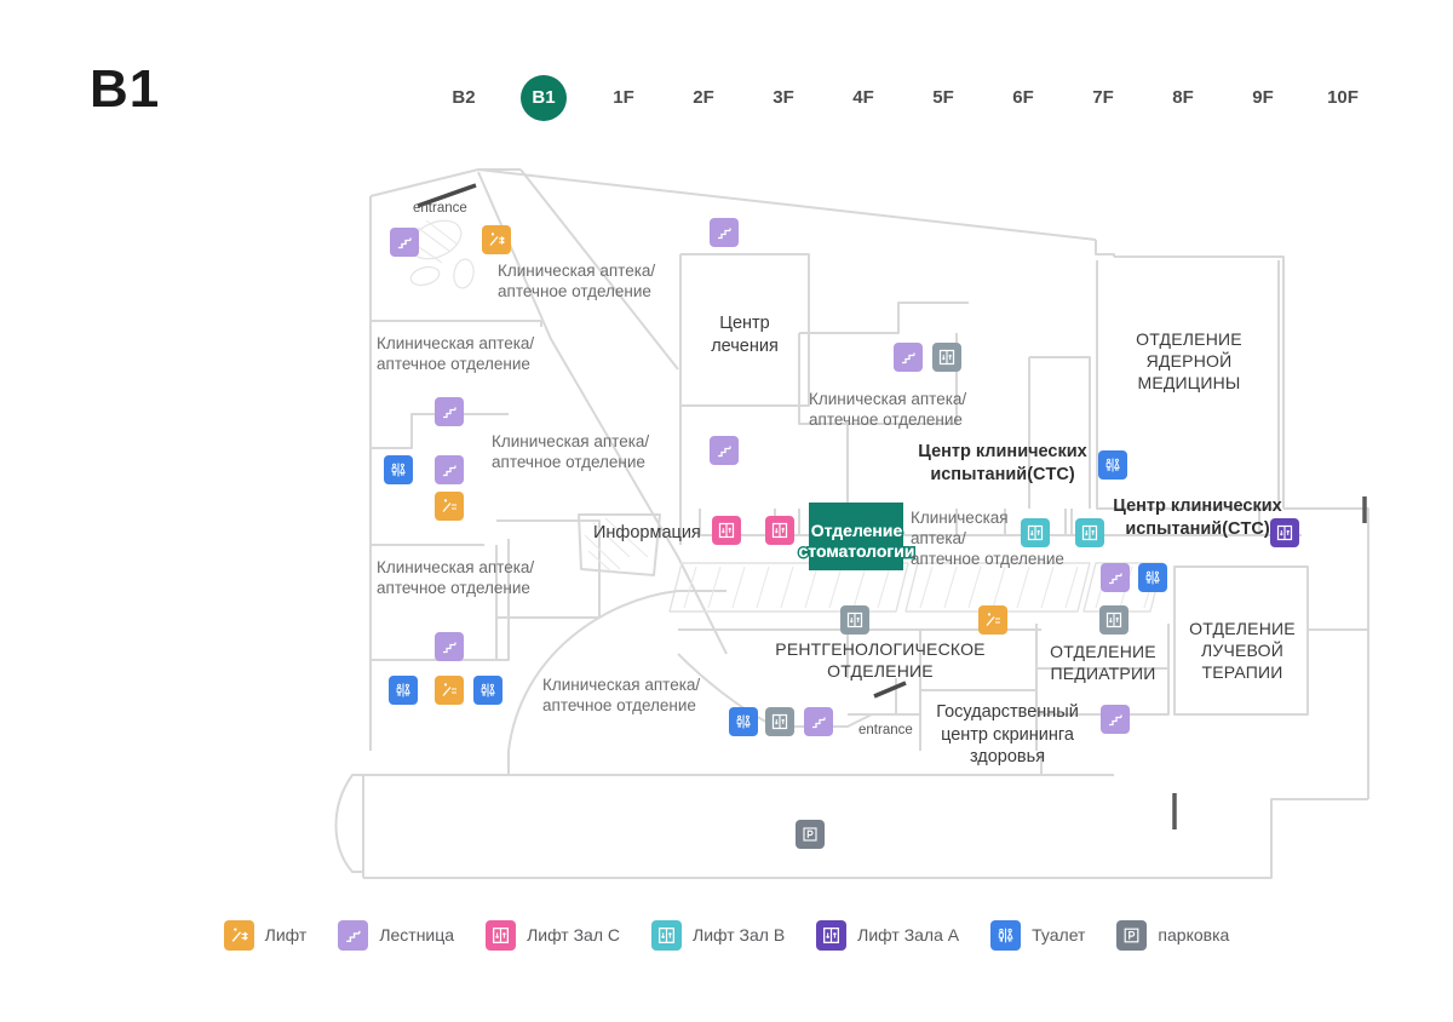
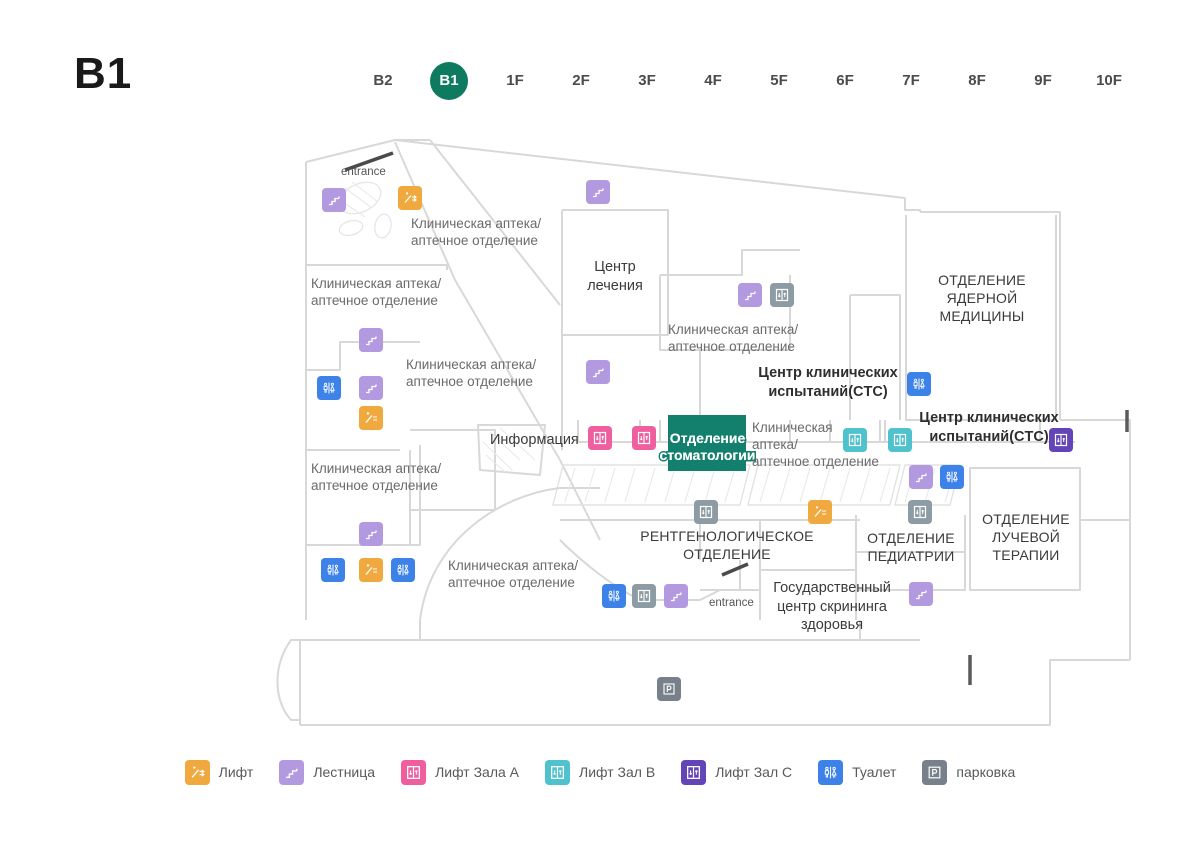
  B1
  B2
  B1
  1F
  2F
  3F
  4F
  5F
  6F
  7F
  8F
  9F
  10F
  Отделение
  стоматологии
  entrance
  entrance
  Клиническая аптека/
  аптечное отделение
  Клиническая аптека/
  аптечное отделение
  Клиническая аптека/
  аптечное отделение
  Клиническая аптека/
  аптечное отделение
  Клиническая аптека/
  аптечное отделение
  Клиническая аптека/
  аптечное отделение
  Клиническая
  аптека/
  аптечное отделение
  Центр
  лечения
  Центр клинических
  испытаний(CTC)
  Центр клинических
  испытаний(CTC)
  ОТДЕЛЕНИЕ
  ЯДЕРНОЙ
  МЕДИЦИНЫ
  ОТДЕЛЕНИЕ
  ЛУЧЕВОЙ
  ТЕРАПИИ
  ОТДЕЛЕНИЕ
  ПЕДИАТРИИ
  РЕНТГЕНОЛОГИЧЕСКОЕ
  ОТДЕЛЕНИЕ
  Государственный
  центр скрининга
  здоровья
  Информация
  Лифт
  Лестница
- Лифт Зал C
+ Лифт Зала A
  Лифт Зал B
- Лифт Зала A
+ Лифт Зал C
  Туалет
  парковка
